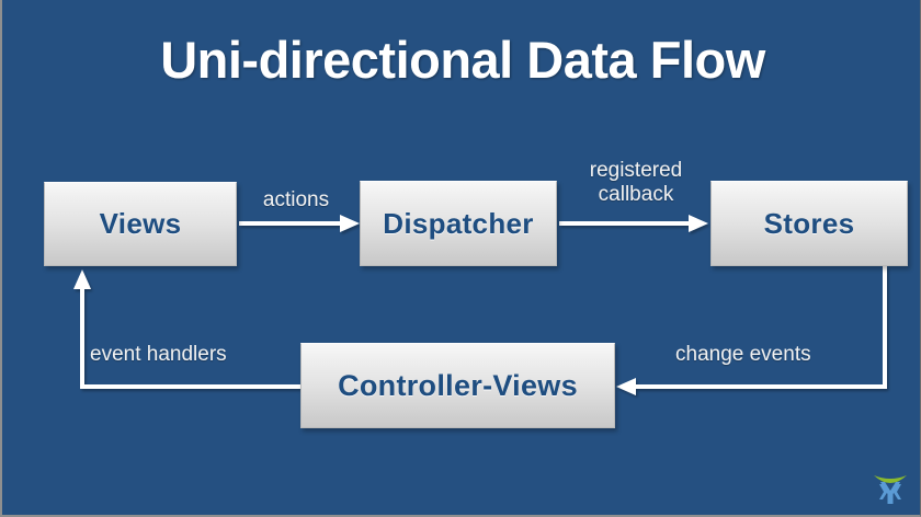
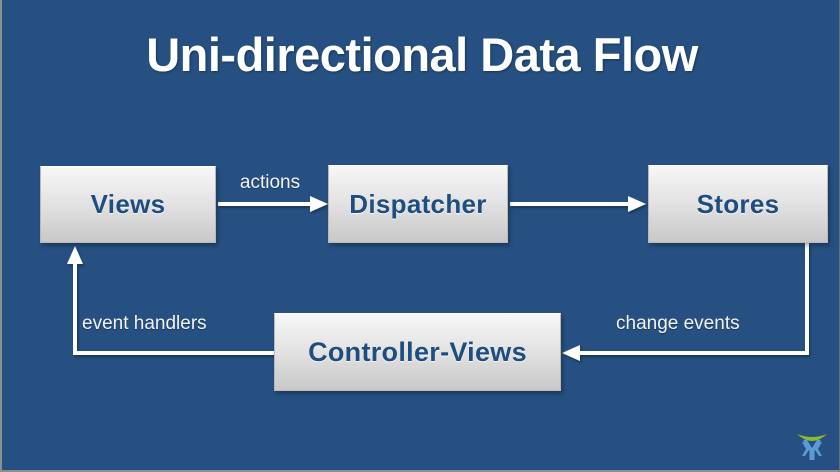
  Uni-directional Data Flow
  Views
  Dispatcher
  Stores
  Controller-Views
  actions
- registered
- callback
  change events
  event handlers
